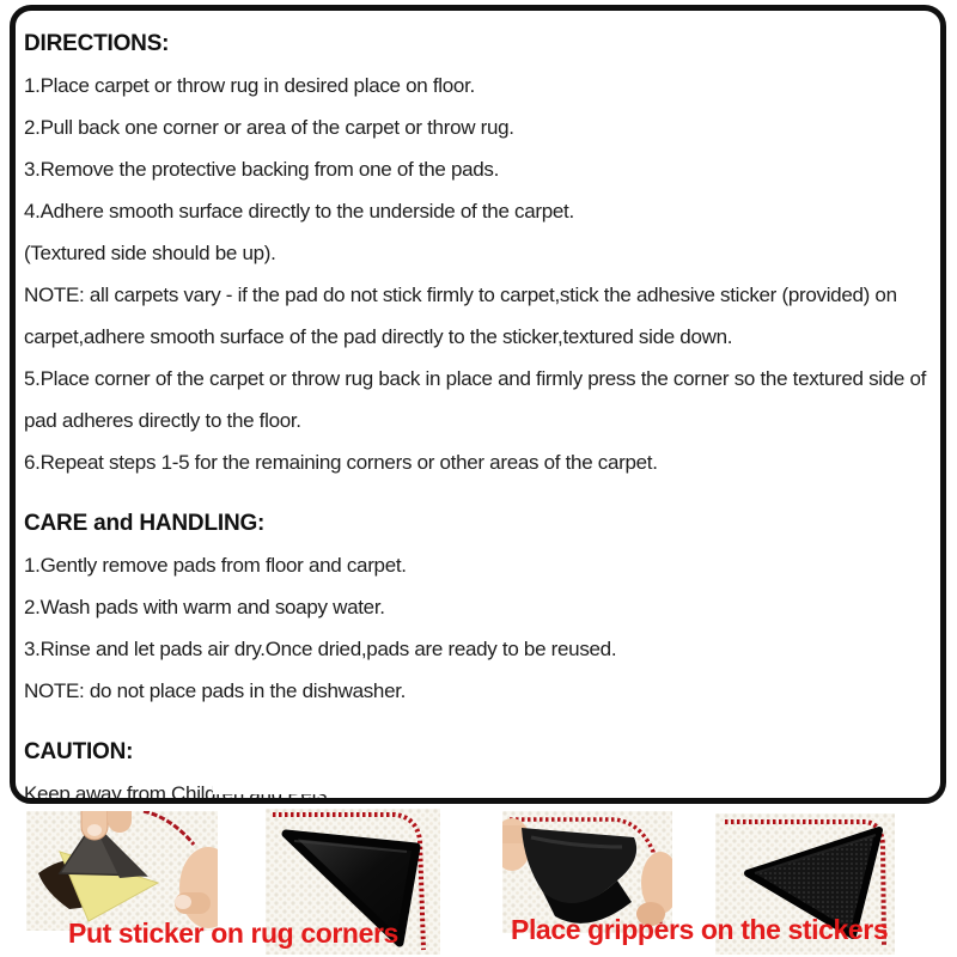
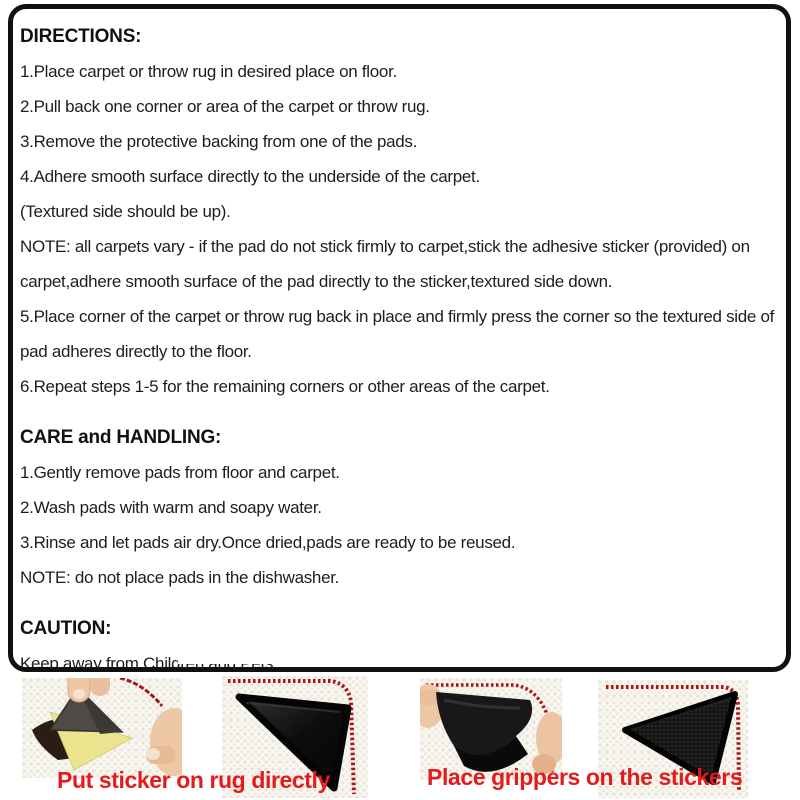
  DIRECTIONS:
  1.Place carpet or throw rug in desired place on floor.
  2.Pull back one corner or area of the carpet or throw rug.
  3.Remove the protective backing from one of the pads.
  4.Adhere smooth surface directly to the underside of the carpet.
  (Textured side should be up).
  NOTE: all carpets vary - if the pad do not stick firmly to carpet,stick the adhesive sticker (provided) on
  carpet,adhere smooth surface of the pad directly to the sticker,textured side down.
  5.Place corner of the carpet or throw rug back in place and firmly press the corner so the textured side of
  pad adheres directly to the floor.
  6.Repeat steps 1-5 for the remaining corners or other areas of the carpet.
  CARE and HANDLING:
  1.Gently remove pads from floor and carpet.
  2.Wash pads with warm and soapy water.
  3.Rinse and let pads air dry.Once dried,pads are ready to be reused.
  NOTE: do not place pads in the dishwasher.
  CAUTION:
- Put sticker on rug corners
+ Put sticker on rug directly
  Place grippers on the stickers
